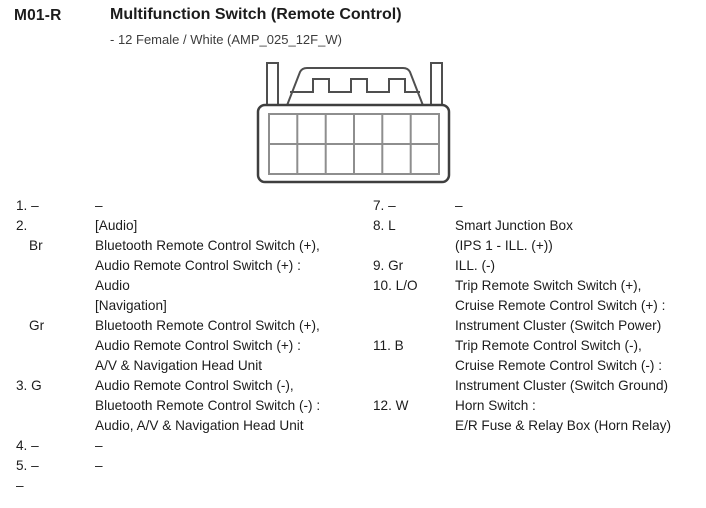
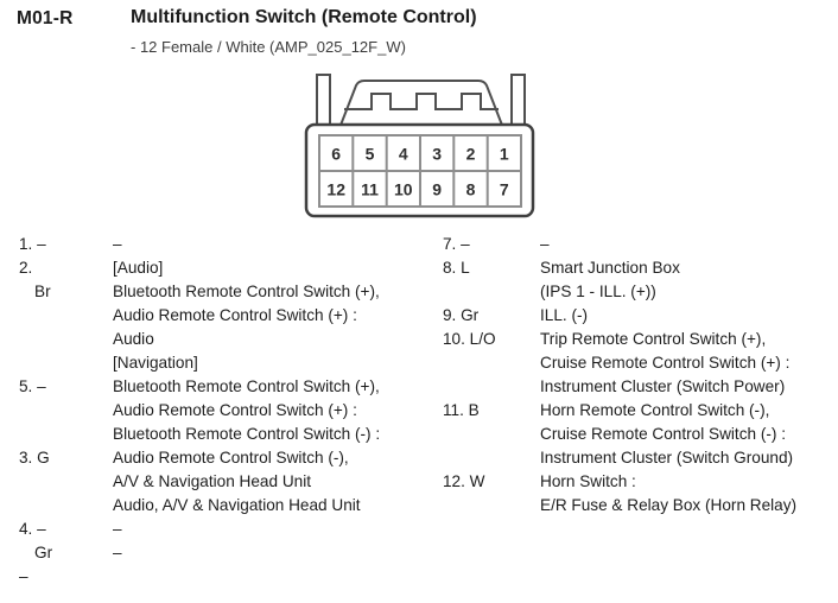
  M01-R
  Multifunction Switch (Remote Control)
  - 12 Female / White (AMP_025_12F_W)
+ 6
+ 5
+ 4
+ 3
+ 2
+ 1
+ 12
+ 11
+ 10
+ 9
+ 8
+ 7
  1. –
  –
  2.
  [Audio]
  Br
  Bluetooth Remote Control Switch (+),
  Audio Remote Control Switch (+) :
  Audio
  [Navigation]
- Gr
+ 5. –
  Bluetooth Remote Control Switch (+),
  Audio Remote Control Switch (+) :
- A/V & Navigation Head Unit
+ Bluetooth Remote Control Switch (-) :
  3. G
  Audio Remote Control Switch (-),
- Bluetooth Remote Control Switch (-) :
+ A/V & Navigation Head Unit
  Audio, A/V & Navigation Head Unit
  4. –
  –
- 5. –
+ Gr
  –
  –
  7. –
  –
  8. L
  Smart Junction Box
  (IPS 1 - ILL. (+))
  9. Gr
  ILL. (-)
  10. L/O
- Trip Remote Switch Switch (+),
+ Trip Remote Control Switch (+),
  Cruise Remote Control Switch (+) :
  Instrument Cluster (Switch Power)
  11. B
- Trip Remote Control Switch (-),
+ Horn Remote Control Switch (-),
  Cruise Remote Control Switch (-) :
  Instrument Cluster (Switch Ground)
  12. W
  Horn Switch :
  E/R Fuse & Relay Box (Horn Relay)
